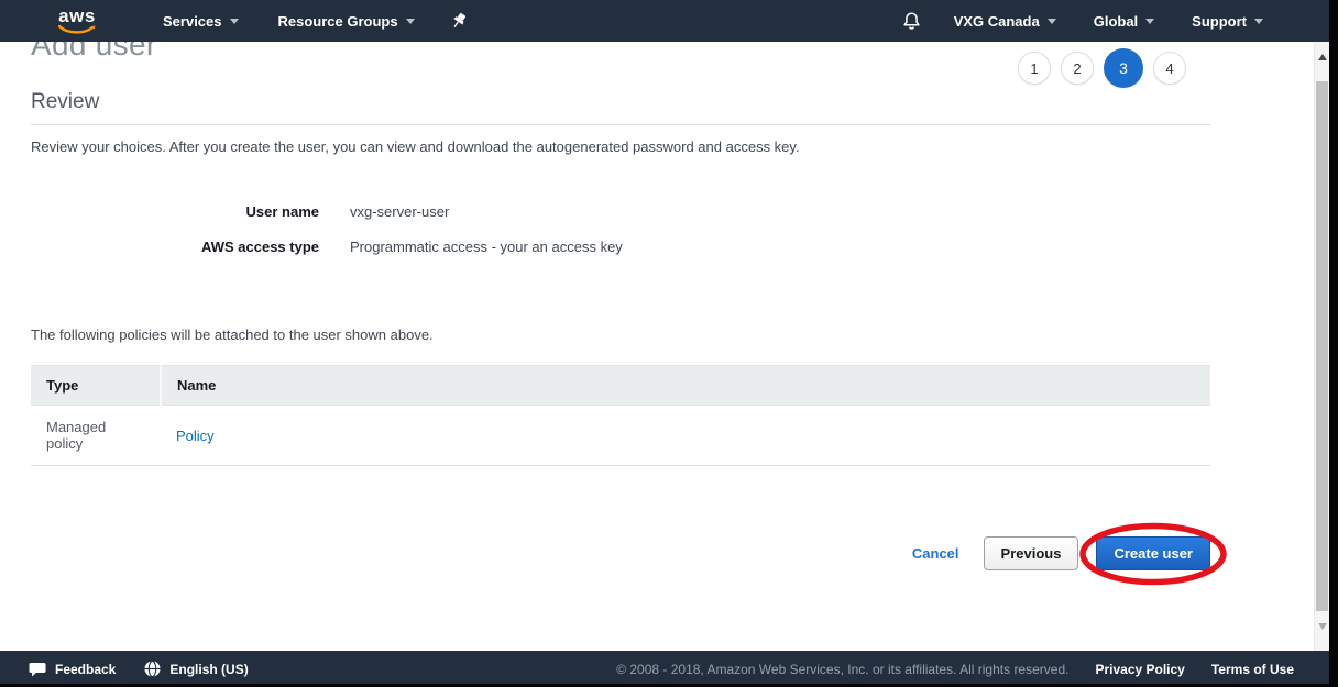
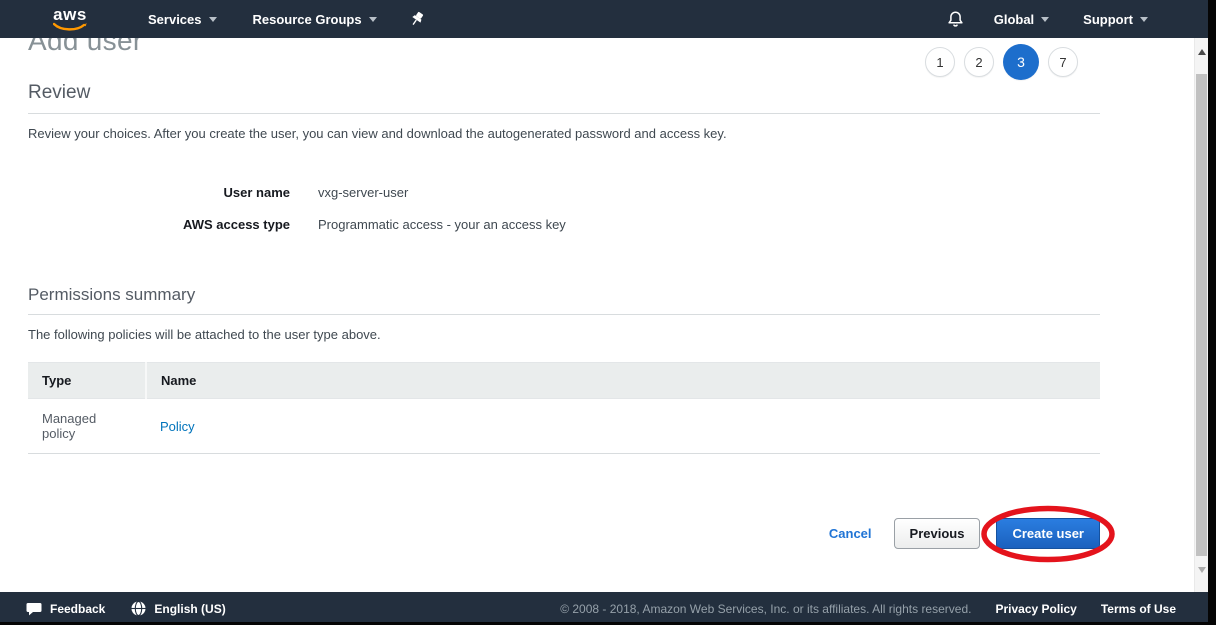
  aws
  Services
  Resource Groups
- VXG Canada
  Global
  Support
  1
  2
  3
- 4
+ 7
  Add user
  Review
  Review your choices. After you create the user, you can view and download the autogenerated password and access key.
  User name
  vxg-server-user
  AWS access type
  Programmatic access - your an access key
+ Permissions summary
- The following policies will be attached to the user shown above.
+ The following policies will be attached to the user type above.
  Type	Name
  Managed policy	Policy
  Cancel
  Previous
  Create user
  Feedback
  English (US)
  © 2008 - 2018, Amazon Web Services, Inc. or its affiliates. All rights reserved.
  Privacy Policy
  Terms of Use
